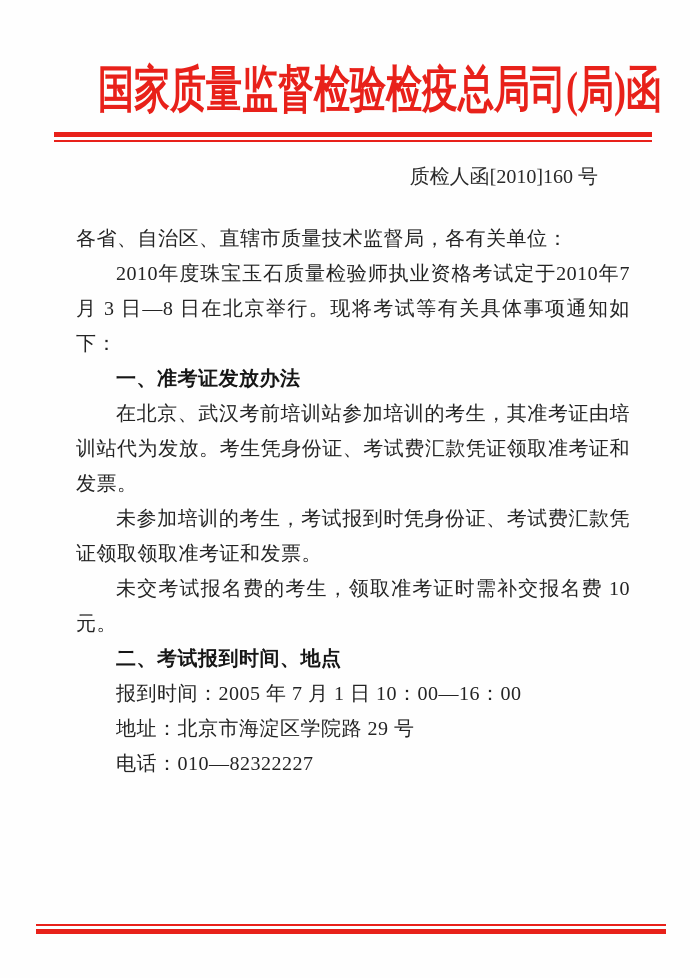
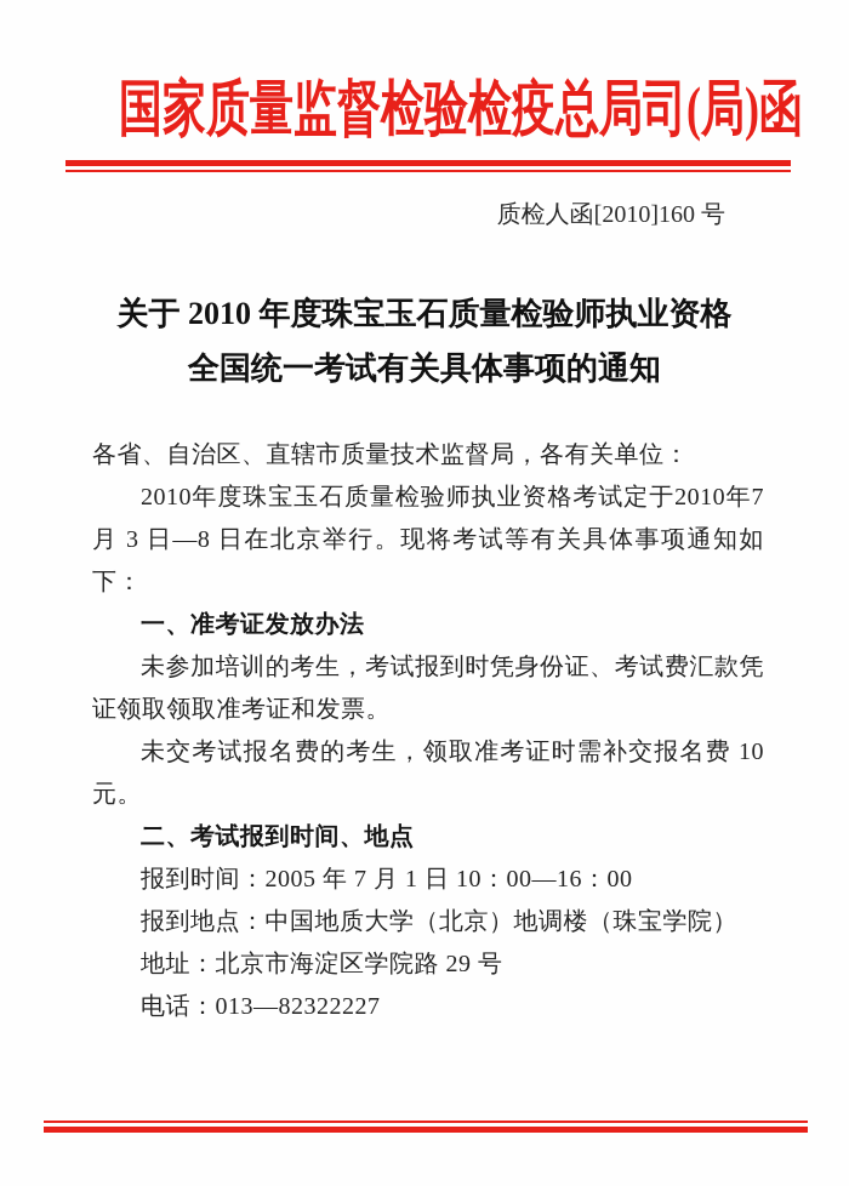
  国家质量监督检验检疫总局司(局)函
  质检人函[2010]160 号
+ 关于 2010 年度珠宝玉石质量检验师执业资格
+ 全国统一考试有关具体事项的通知
  各省、自治区、直辖市质量技术监督局，各有关单位：
  2010年度珠宝玉石质量检验师执业资格考试定于2010年7月 3 日—8 日在北京举行。现将考试等有关具体事项通知如下：
  一、准考证发放办法
- 在北京、武汉考前培训站参加培训的考生，其准考证由培训站代为发放。考生凭身份证、考试费汇款凭证领取准考证和发票。
  未参加培训的考生，考试报到时凭身份证、考试费汇款凭证领取领取准考证和发票。
  未交考试报名费的考生，领取准考证时需补交报名费 10 元。
  二、考试报到时间、地点
  报到时间：2005 年 7 月 1 日 10：00—16：00
+ 报到地点：中国地质大学（北京）地调楼（珠宝学院）
  地址：北京市海淀区学院路 29 号
- 电话：010—82322227
+ 电话：013—82322227
